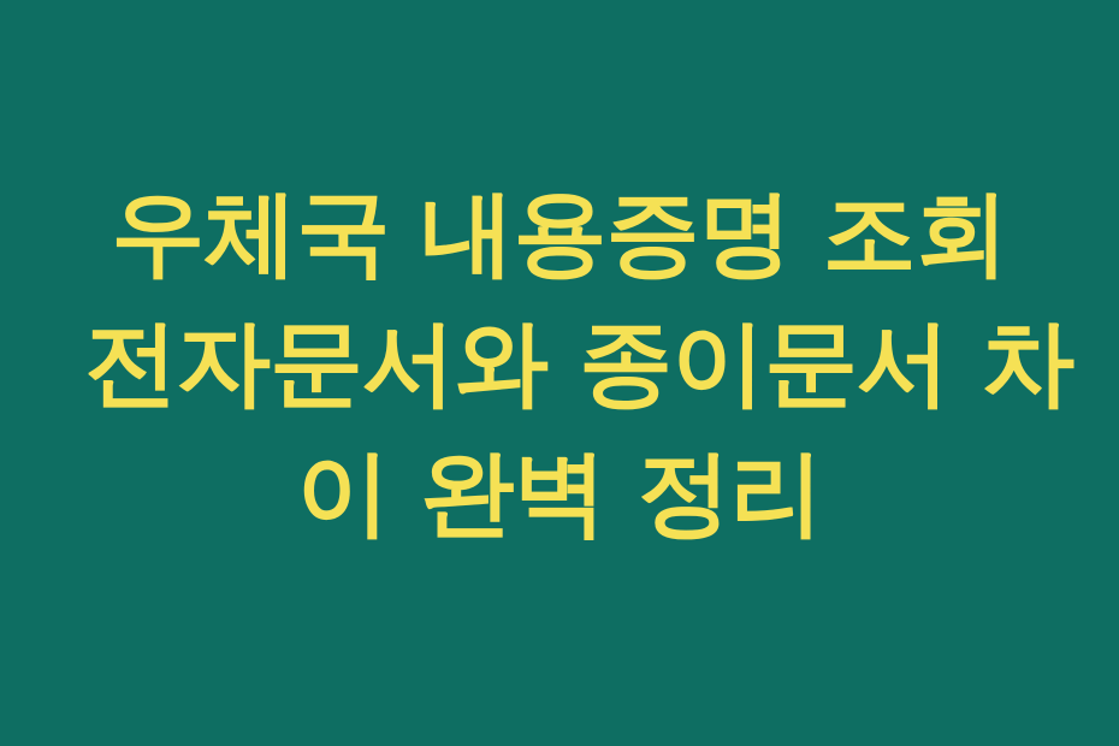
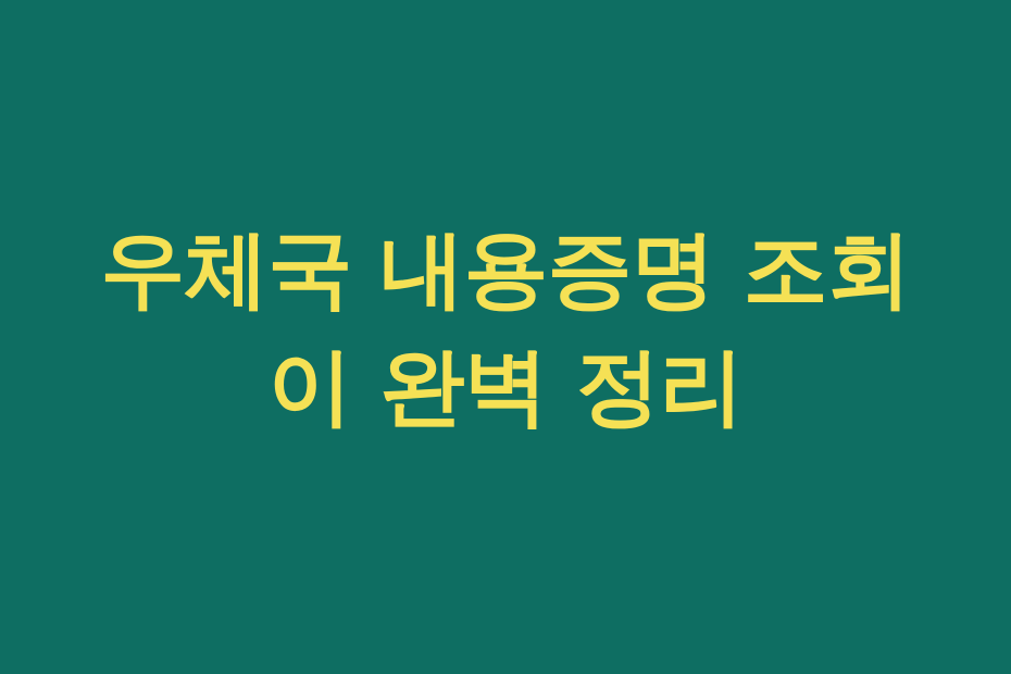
  우체국 내용증명 조회
- 전자문서와 종이문서 차
  이 완벽 정리
